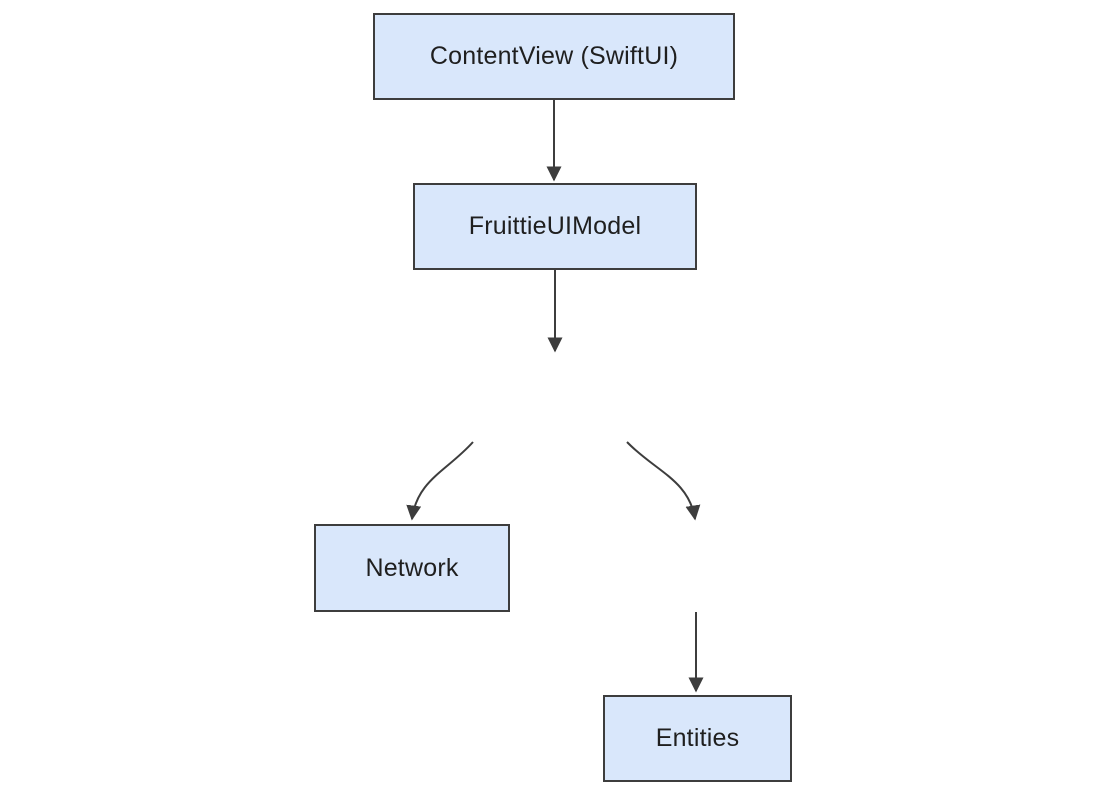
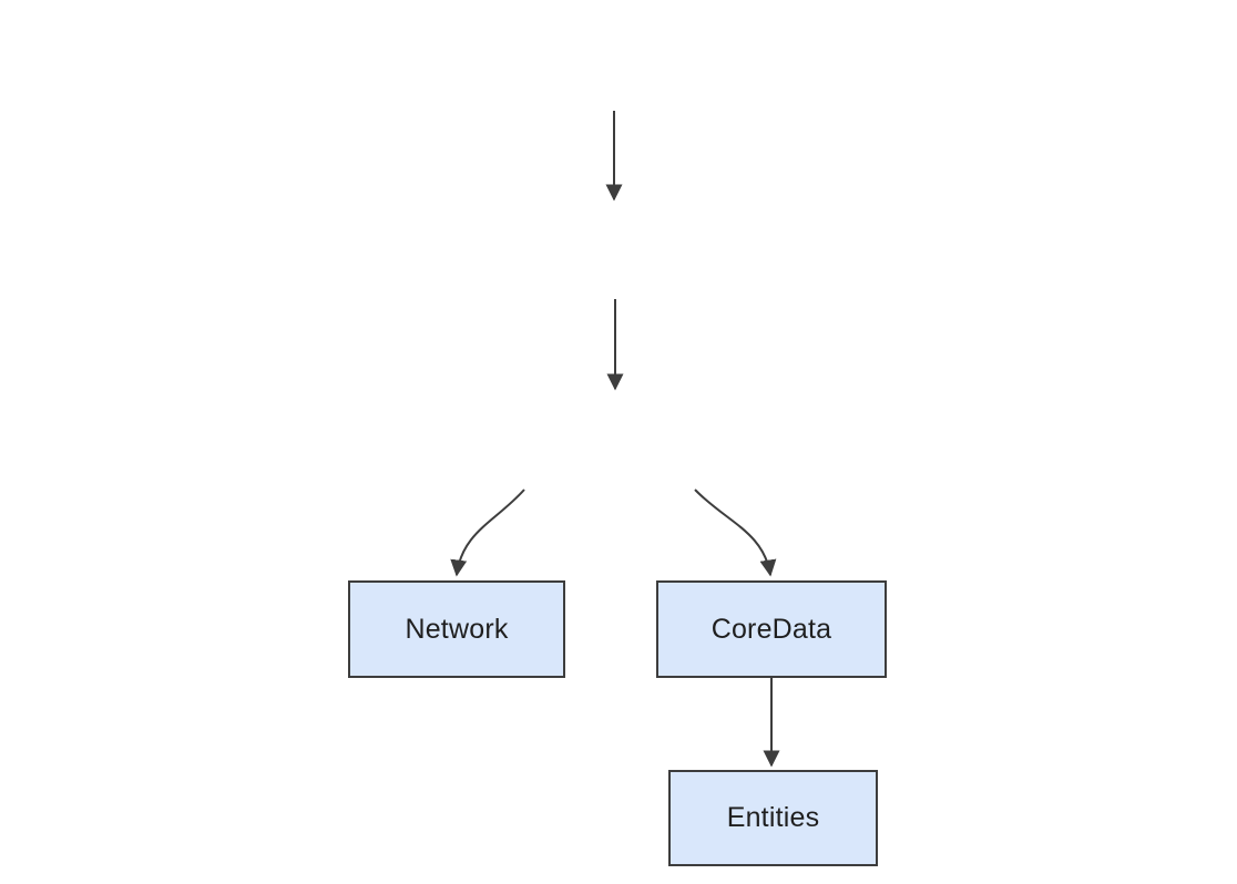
- ContentView (SwiftUI)
- FruittieUIModel
  Network
+ CoreData
  Entities
